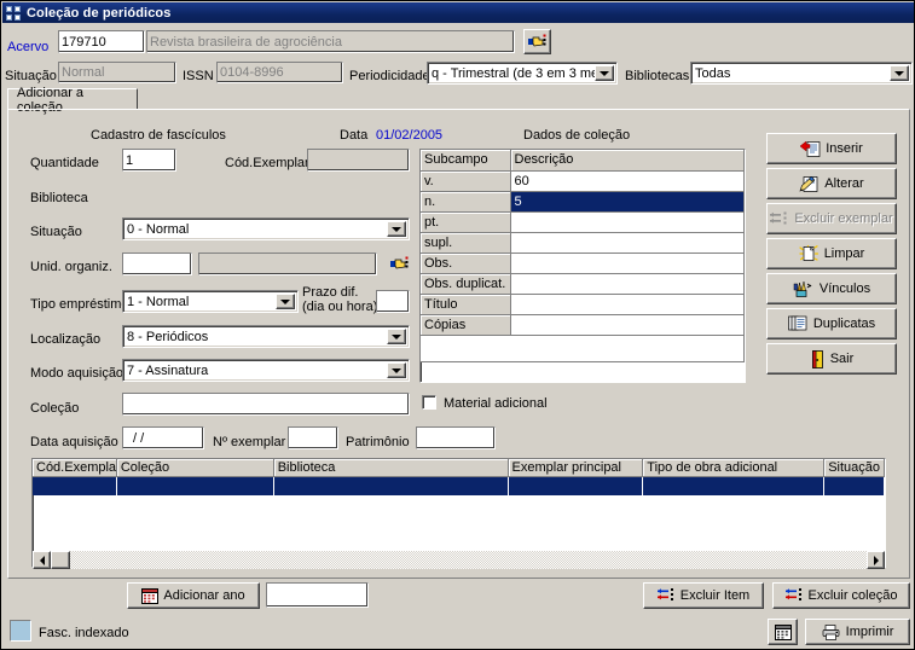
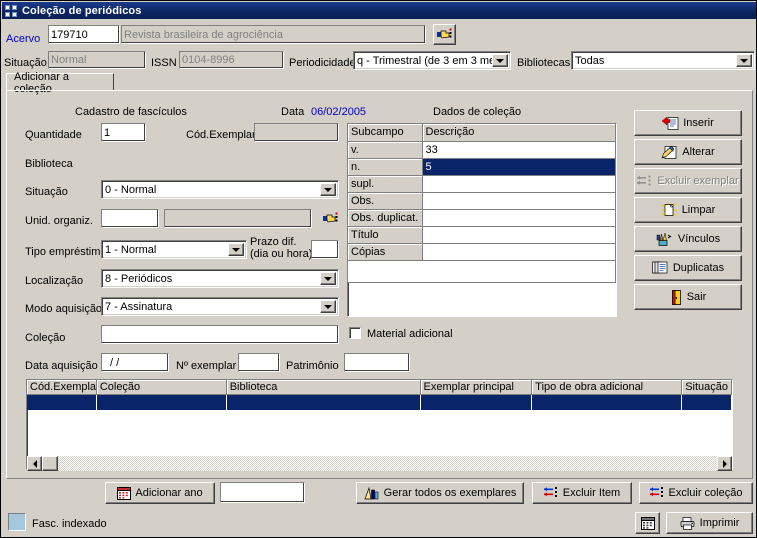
  Coleção de periódicos
  Acervo
  179710
  Revista brasileira de agrociência
  Situação
  Normal
  ISSN
  0104-8996
  Periodicidad
  q - Trimestral (de 3 em 3 m
  Bibliotecas
  Todas
  Adicionar a coleção
  Cadastro de fascículos
  Data
- 01/02/2005
+ 06/02/2005
  Dados de coleção
  Quantidade
  1
  Cód.Exempla
  Biblioteca
  Situação
  0 - Normal
  Unid. organiz.
  Tipo empréstim
  1 - Normal
  Prazo dif.
  (dia ou hora
  Localização
  8 - Periódicos
  Modo aquisição
  7 - Assinatura
  Coleção
  Data aquisição
  / /
  Nº exemplar
  Patrimônio
  Subcampo	Descrição
- v.	60
+ v.	33
  n.	5
- pt.
  supl.
  Obs.
  Obs. duplicat.
  Título
  Cópias
  Material adicional
  Inserir
  Alterar
  Excluir exemplar
  Limpar
  Vínculos
  Duplicatas
  Sair
  Cód.Exempla
  Coleção
  Biblioteca
  Exemplar principal
  Tipo de obra adicional
  Situação
  Adicionar ano
+ Gerar todos os exemplares
  Excluir Item
  Excluir coleção
  Fasc. indexado
  Imprimir
